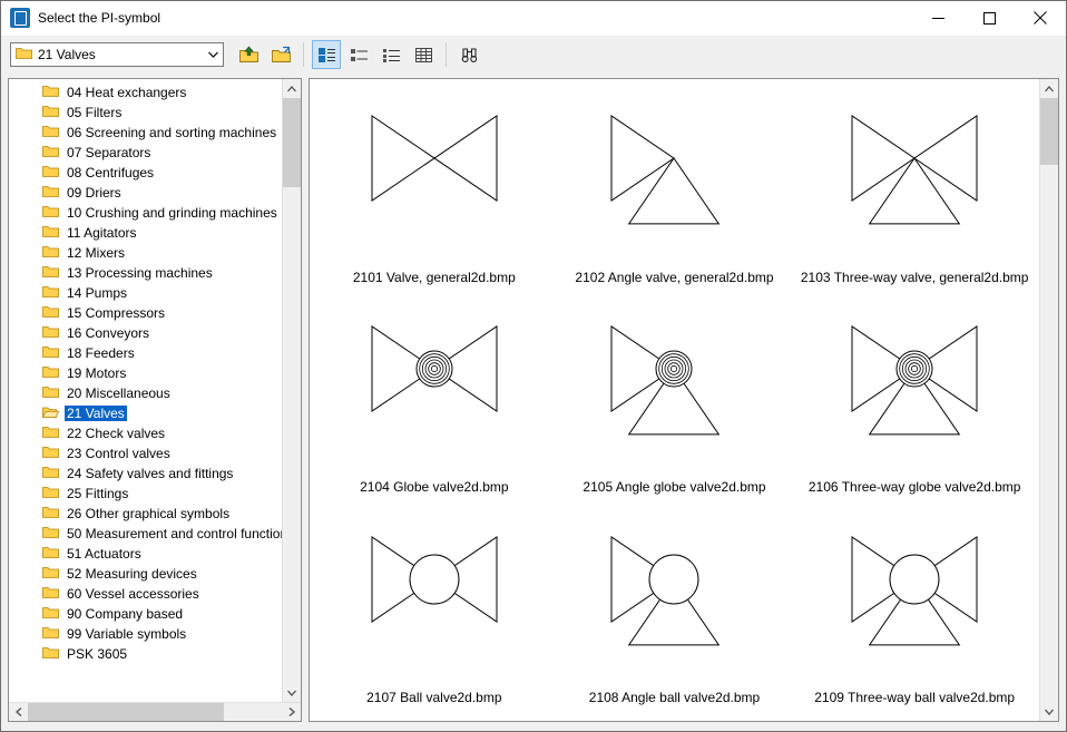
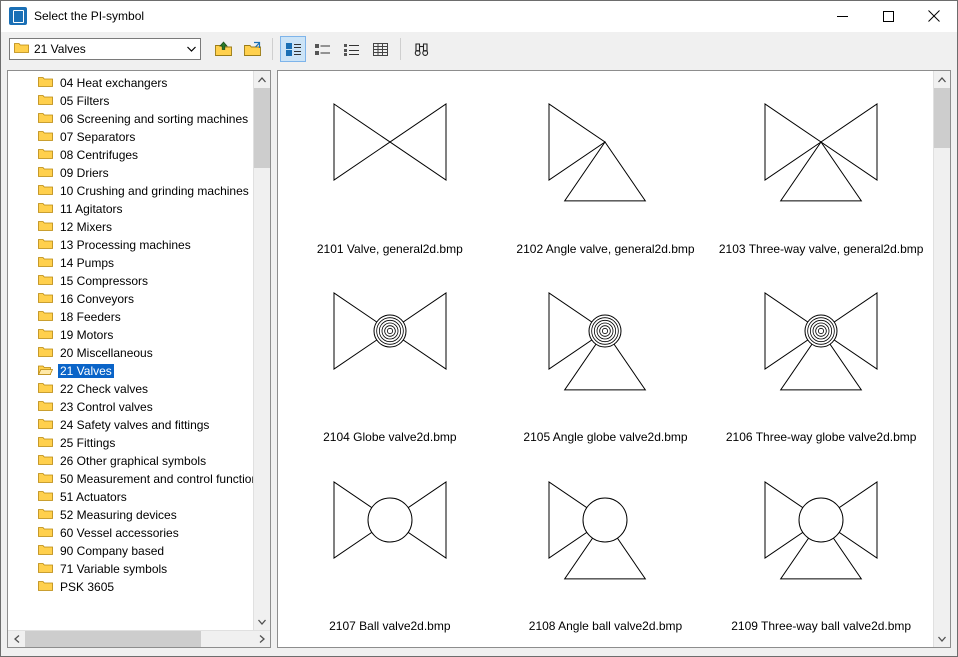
  Select the PI-symbol
  21 Valves
  04 Heat exchangers
  05 Filters
  06 Screening and sorting machines
  07 Separators
  08 Centrifuges
  09 Driers
  10 Crushing and grinding machines
  11 Agitators
  12 Mixers
  13 Processing machines
  14 Pumps
  15 Compressors
  16 Conveyors
  18 Feeders
  19 Motors
  20 Miscellaneous
  21 Valves
  22 Check valves
  23 Control valves
  24 Safety valves and fittings
  25 Fittings
  26 Other graphical symbols
  50 Measurement and control functio
  51 Actuators
  52 Measuring devices
  60 Vessel accessories
  90 Company based
- 99 Variable symbols
+ 71 Variable symbols
  PSK 3605
  2101 Valve, general2d.bmp
  2102 Angle valve, general2d.bmp
  2103 Three-way valve, general2d.bmp
  2104 Globe valve2d.bmp
  2105 Angle globe valve2d.bmp
  2106 Three-way globe valve2d.bmp
  2107 Ball valve2d.bmp
  2108 Angle ball valve2d.bmp
  2109 Three-way ball valve2d.bmp
